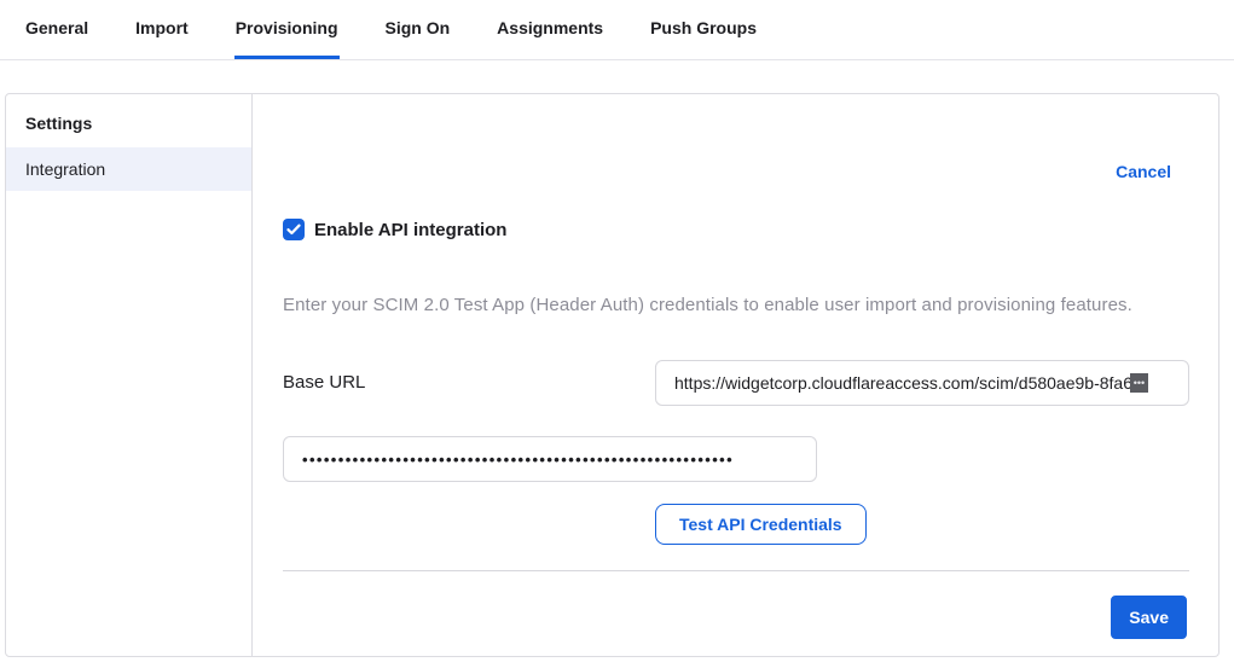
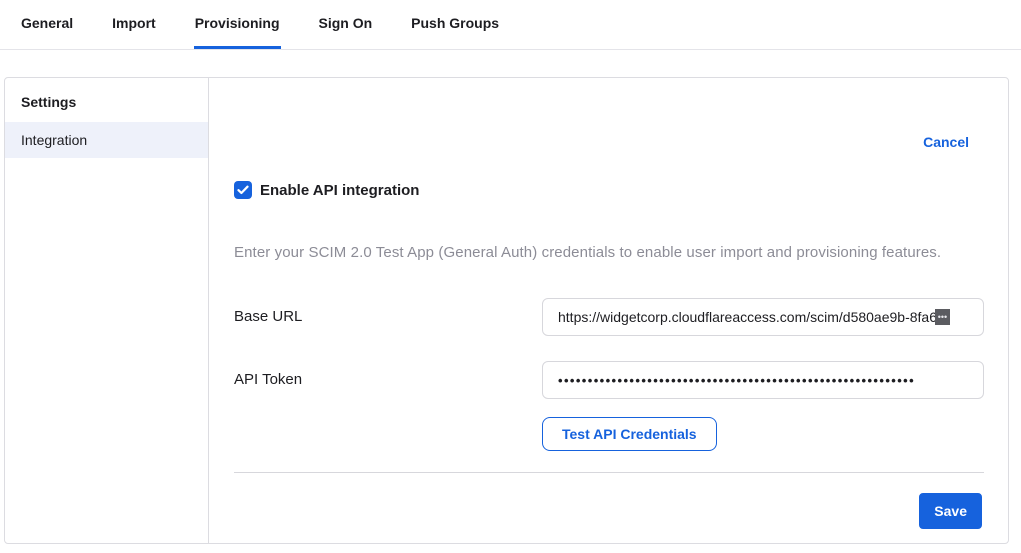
  General
  Import
  Provisioning
  Sign On
- Assignments
  Push Groups
  Settings
  Integration
  Cancel
  Enable API integration
- Enter your SCIM 2.0 Test App (Header Auth) credentials to enable user import and provisioning features.
+ Enter your SCIM 2.0 Test App (General Auth) credentials to enable user import and provisioning features.
  Base URL
  https://widgetcorp.cloudflareaccess.com/scim/d580ae9b-8fa6
  •••
+ API Token
  ••••••••••••••••••••••••••••••••••••••••••••••••••••••••••••
  Test API Credentials
  Save
